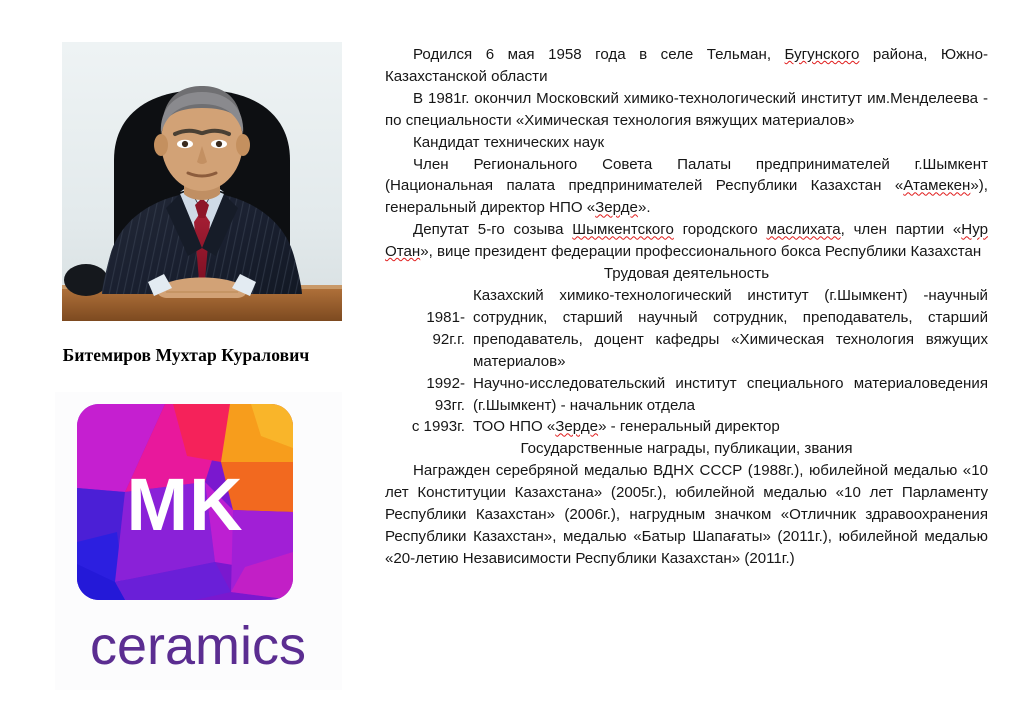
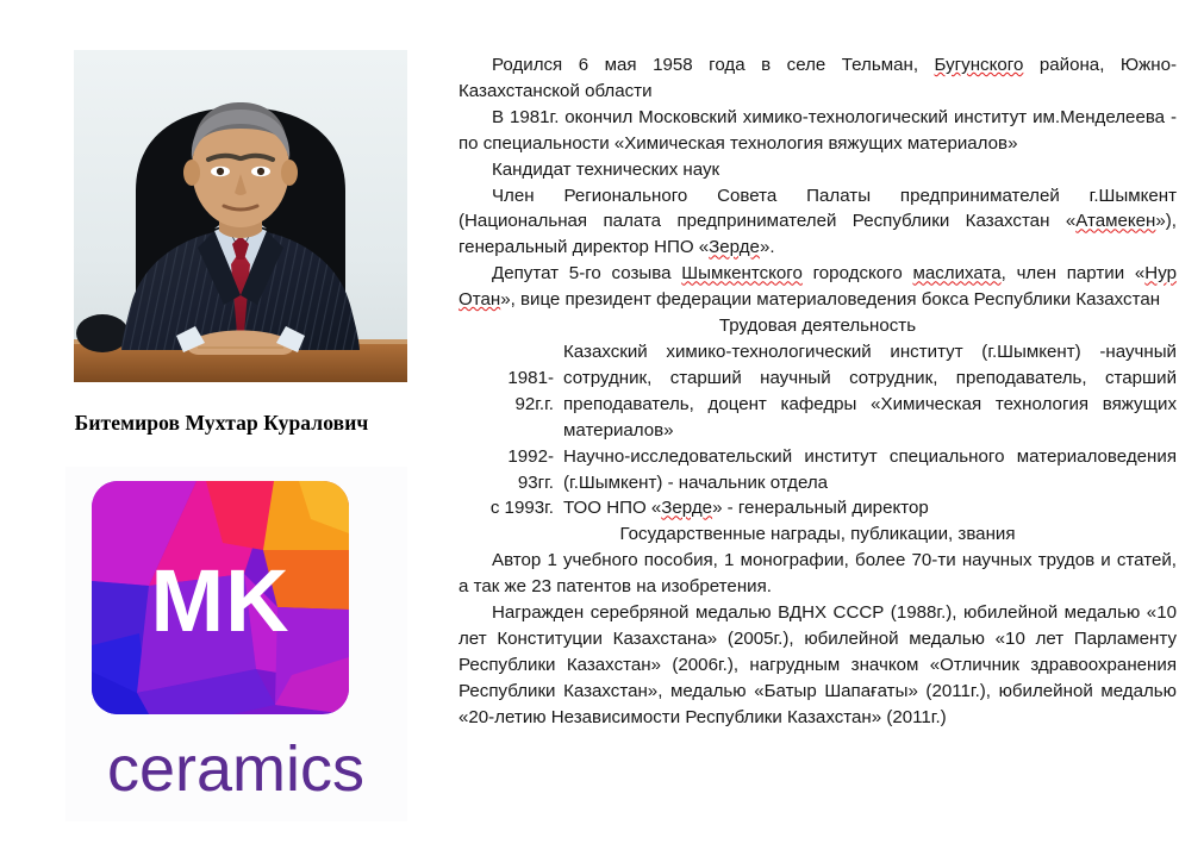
  Битемиров Мухтар Куралович
  MK
  ceramics
  Родился 6 мая 1958 года в селе Тельман, Бугунского района, Южно-Казахстанской области
  В 1981г. окончил Московский химико-технологический институт им.Менделеева - по специальности «Химическая технология вяжущих материалов»
  Кандидат технических наук
  Член Регионального Совета Палаты предпринимателей г.Шымкент (Национальная палата предпринимателей Республики Казахстан «Атамекен»), генеральный директор НПО «Зерде».
- Депутат 5-го созыва Шымкентского городского маслихата, член партии «Нур Отан», вице президент федерации профессионального бокса Республики Казахстан
+ Депутат 5-го созыва Шымкентского городского маслихата, член партии «Нур Отан», вице президент федерации материаловедения бокса Республики Казахстан
  Трудовая деятельность
  1981- 92г.г.	Казахский химико-технологический институт (г.Шымкент) -научный сотрудник, старший научный сотрудник, преподаватель, старший преподаватель, доцент кафедры «Химическая технология вяжущих материалов»
  1992- 93гг.	Научно-исследовательский институт специального материаловедения (г.Шымкент) - начальник отдела
  с 1993г.	ТОО НПО «Зерде» - генеральный директор
  Государственные награды, публикации, звания
+ Автор 1 учебного пособия, 1 монографии, более 70-ти научных трудов и статей, а так же 23 патентов на изобретения.
  Награжден серебряной медалью ВДНХ СССР (1988г.), юбилейной медалью «10 лет Конституции Казахстана» (2005г.), юбилейной медалью «10 лет Парламенту Республики Казахстан» (2006г.), нагрудным значком «Отличник здравоохранения Республики Казахстан», медалью «Батыр Шапағаты» (2011г.), юбилейной медалью «20-летию Независимости Республики Казахстан» (2011г.)
